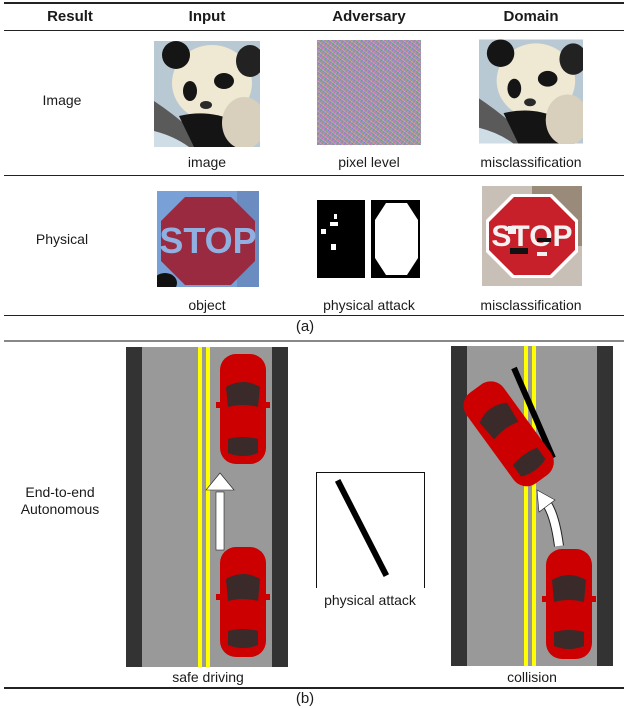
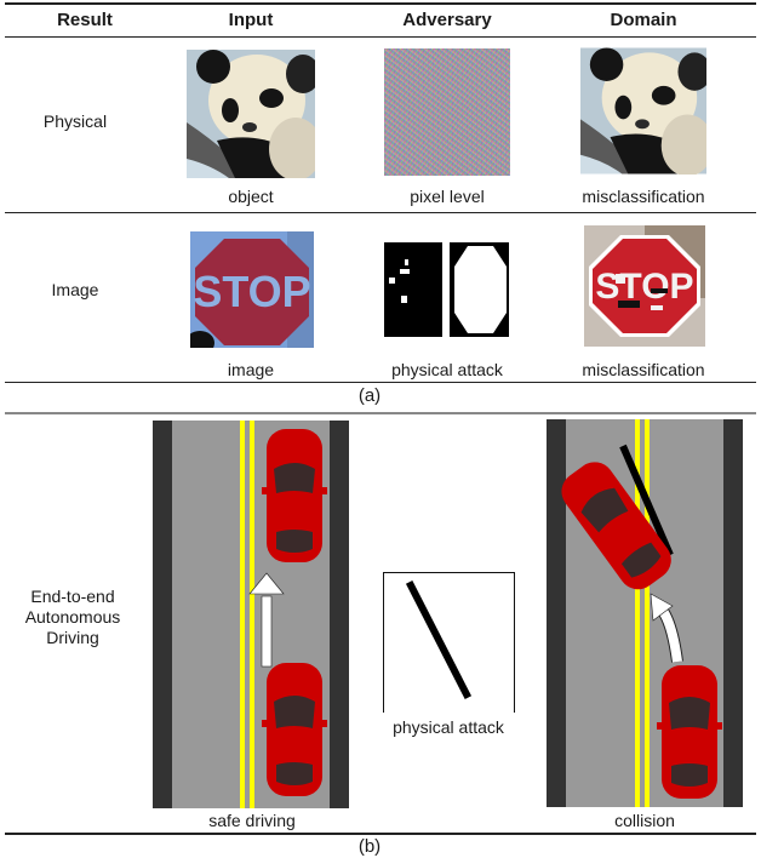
  Result
  Input
  Adversary
  Domain
- Image
+ Physical
- image
+ object
  pixel level
  misclassification
- Physical
+ Image
  STOP
- object
+ image
  physical attack
  STOP
  misclassification
  (a)
  End-to-end
  Autonomous
+ Driving
  safe driving
  physical attack
  collision
  (b)
